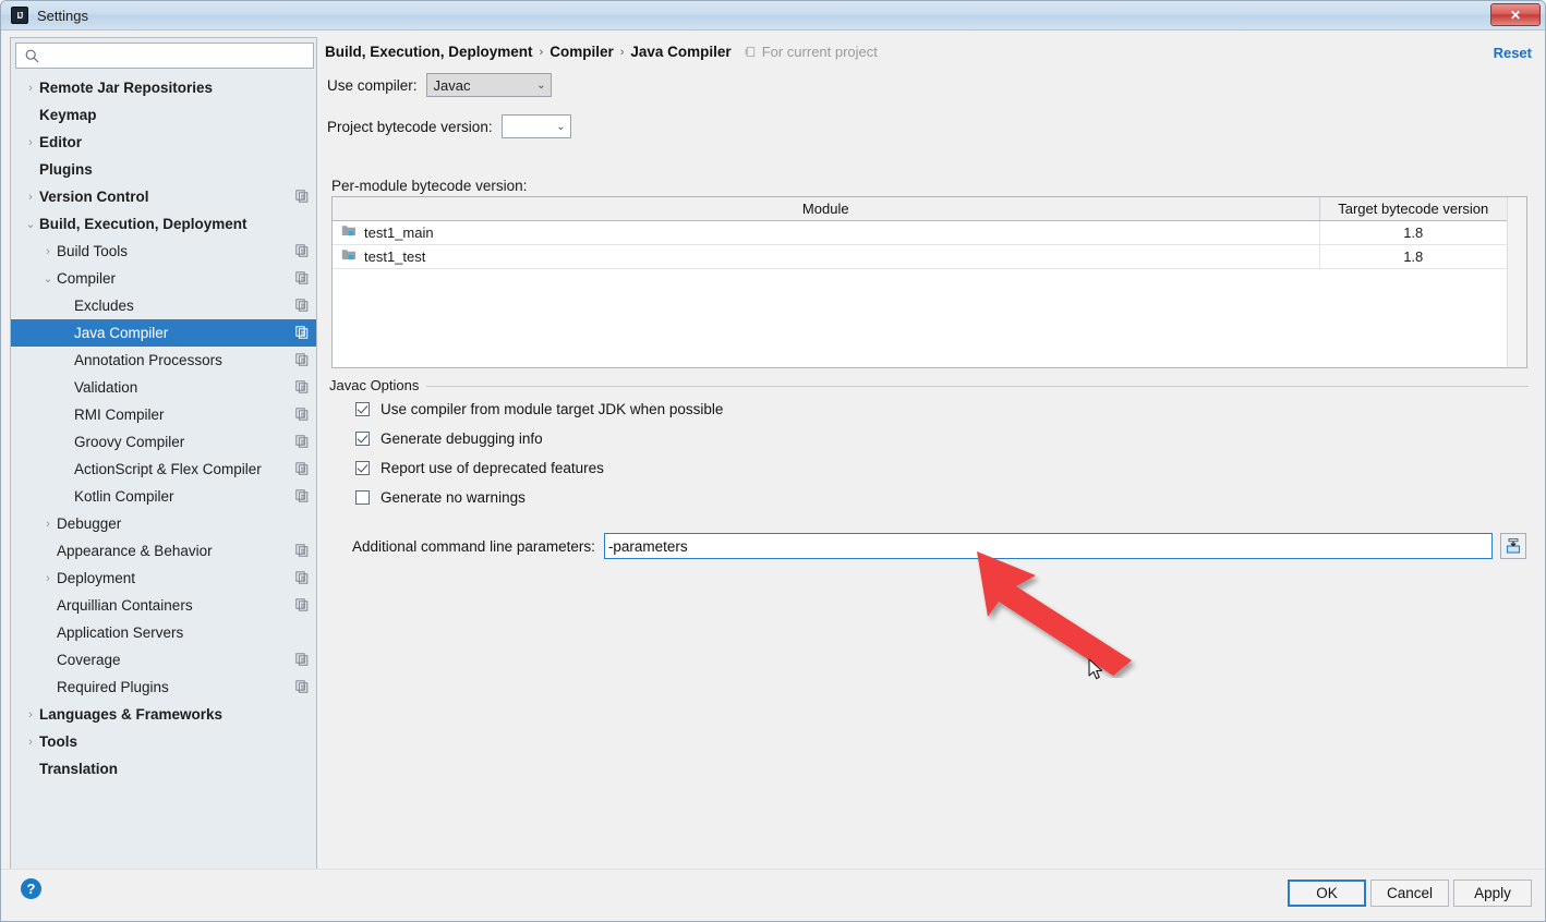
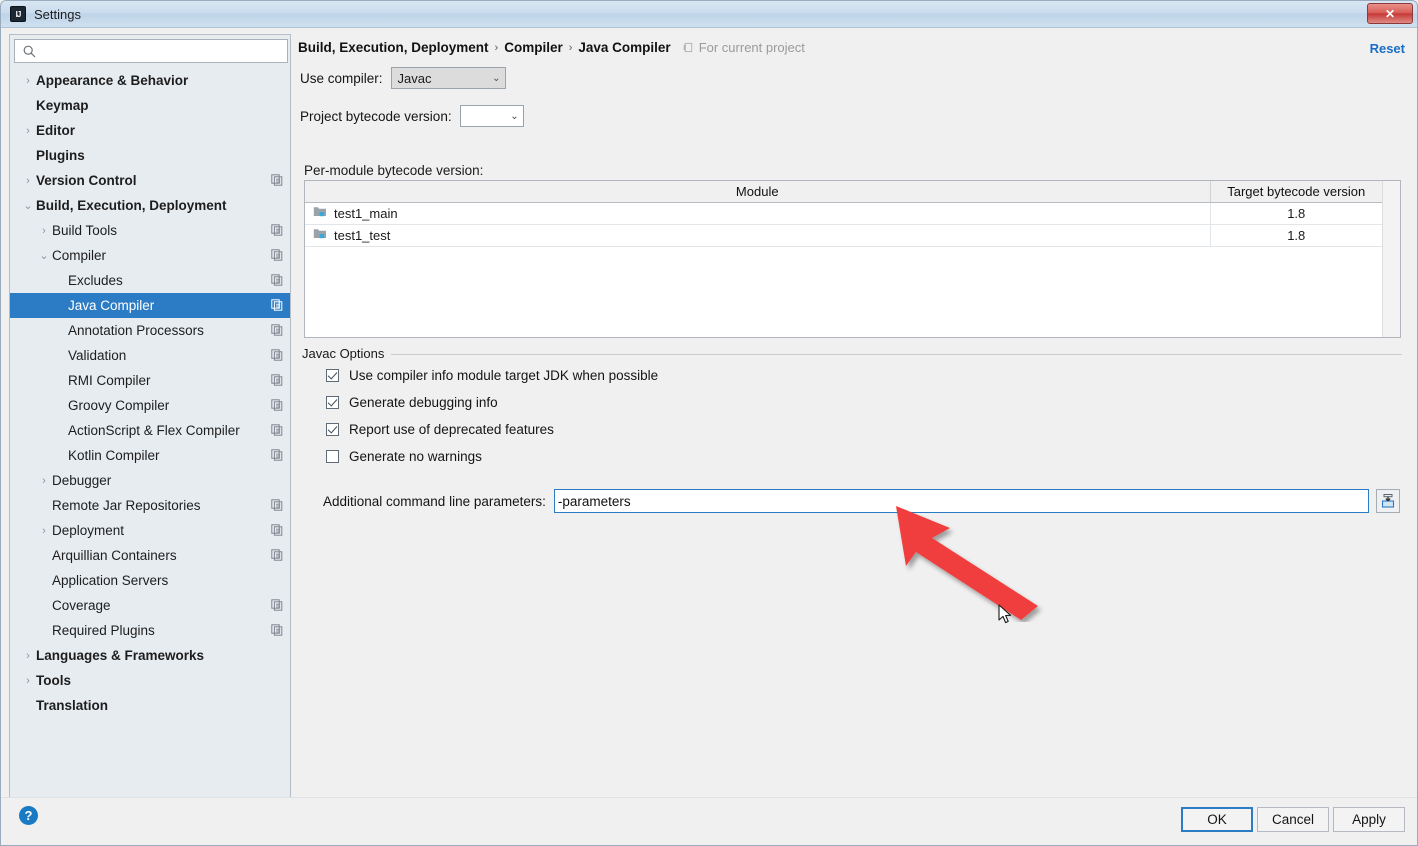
  IJ
  Settings
  ✕
  ›
- Remote Jar Repositories
+ Appearance & Behavior
  Keymap
  ›
  Editor
  Plugins
  ›
  Version Control
  ⌄
  Build, Execution, Deployment
  ›
  Build Tools
  ⌄
  Compiler
  Excludes
  Java Compiler
  Annotation Processors
  Validation
  RMI Compiler
  Groovy Compiler
  ActionScript & Flex Compiler
  Kotlin Compiler
  ›
  Debugger
- Appearance & Behavior
+ Remote Jar Repositories
  ›
  Deployment
  Arquillian Containers
  Application Servers
  Coverage
  Required Plugins
  ›
  Languages & Frameworks
  ›
  Tools
  Translation
  Build, Execution, Deployment
  ›
  Compiler
  ›
  Java Compiler
  For current project
  Reset
  Use compiler:
  Javac
  ⌄
  Project bytecode version:
  ⌄
  Per-module bytecode version:
  Module	Target bytecode version
  test1_main	1.8
  test1_test	1.8
  Javac Options
- Use compiler from module target JDK when possible
+ Use compiler info module target JDK when possible
  Generate debugging info
  Report use of deprecated features
  Generate no warnings
  Additional command line parameters:
  -parameters
  ?
  OK
  Cancel
  Apply
